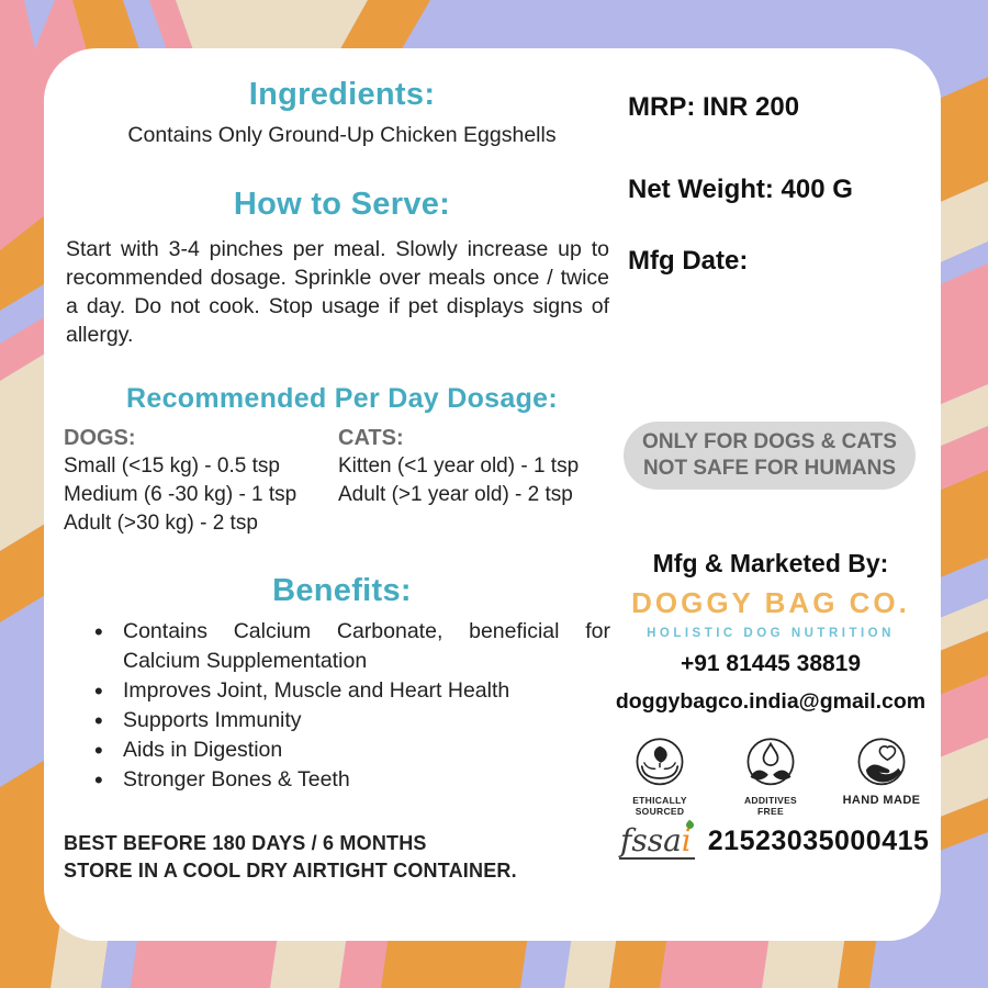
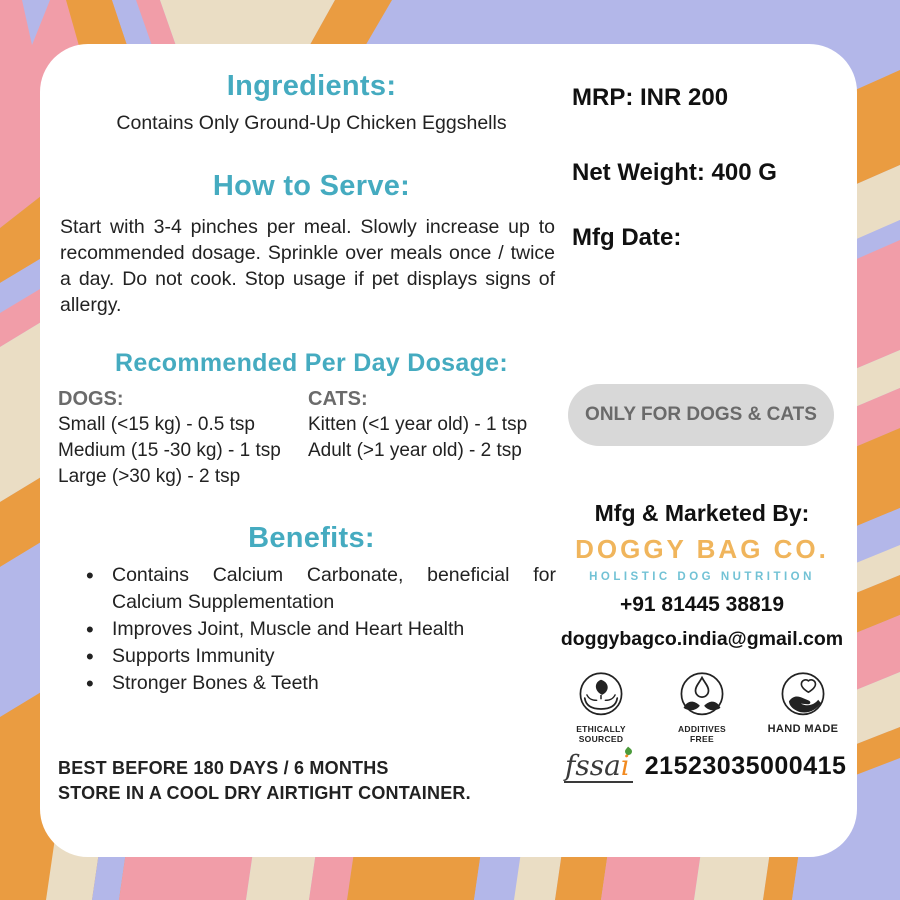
  Ingredients:
  Contains Only Ground-Up Chicken Eggshells
  How to Serve:
  Start with 3-4 pinches per meal. Slowly increase up to recommended dosage. Sprinkle over meals once / twice a day. Do not cook. Stop usage if pet displays signs of allergy.
  Recommended Per Day Dosage:
  DOGS:
  Small (<15 kg) - 0.5 tsp
- Medium (6 -30 kg) - 1 tsp
+ Medium (15 -30 kg) - 1 tsp
- Adult (>30 kg) - 2 tsp
+ Large (>30 kg) - 2 tsp
  CATS:
  Kitten (<1 year old) - 1 tsp
  Adult (>1 year old) - 2 tsp
  Benefits:
  Contains Calcium Carbonate, beneficial for Calcium Supplementation
  Improves Joint, Muscle and Heart Health
  Supports Immunity
- Aids in Digestion
  Stronger Bones & Teeth
  BEST BEFORE 180 DAYS / 6 MONTHS
  STORE IN A COOL DRY AIRTIGHT CONTAINER.
  MRP: INR 200
  Net Weight: 400 G
  Mfg Date:
  ONLY FOR DOGS & CATS
- NOT SAFE FOR HUMANS
  Mfg & Marketed By:
  DOGGY BAG CO.
  HOLISTIC DOG NUTRITION
  +91 81445 38819
  doggybagco.india@gmail.com
  ETHICALLY
  SOURCED
  ADDITIVES
  FREE
  HAND MADE
  fssai
  21523035000415
